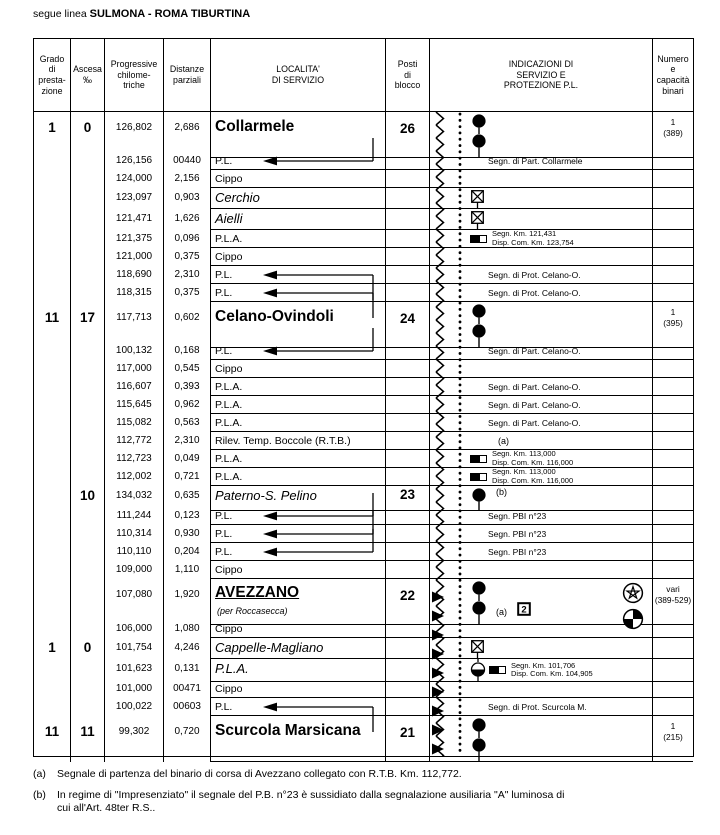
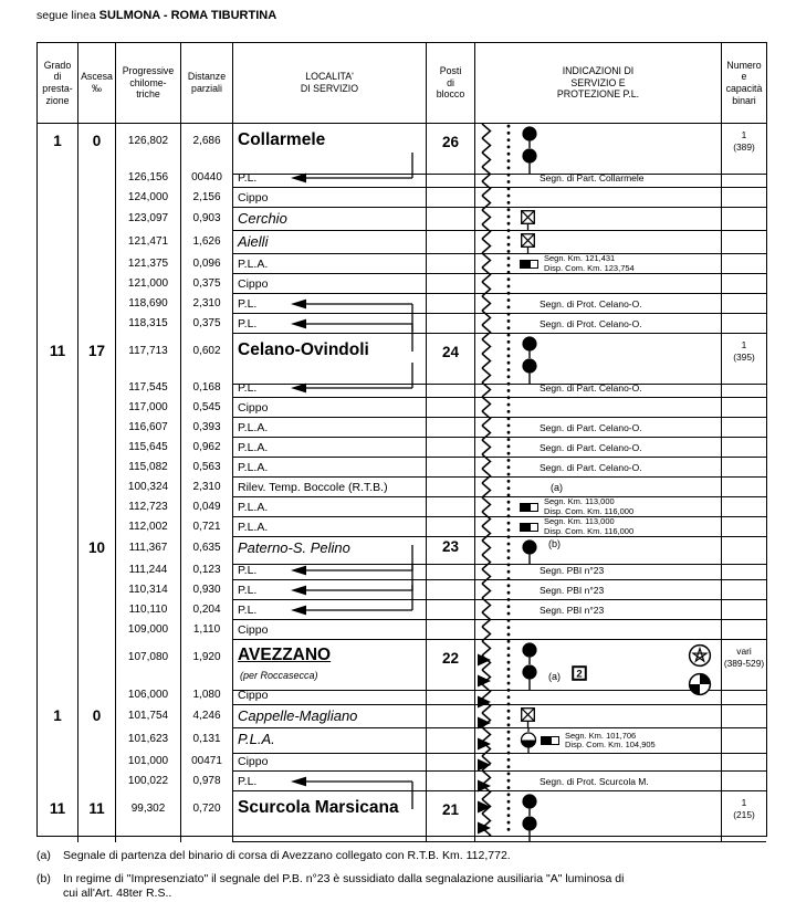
  segue linea SULMONA - ROMA TIBURTINA
  Grado
  di
  presta-
  zione
  Ascesa
  ‰
  Progressive
  chilome-
  triche
  Distanze
  parziali
  LOCALITA'
  DI SERVIZIO
  Posti
  di
  blocco
  INDICAZIONI DI
  SERVIZIO E
  PROTEZIONE P.L.
  Numero
  e
  capacità
  binari
  1
  0
  126,802
  2,686
  Collarmele
  26
  1
  (389)
  126,156
  00440
  P.L.
  Segn. di Part. Collarmele
  124,000
  2,156
  Cippo
  123,097
  0,903
  Cerchio
  121,471
  1,626
  Aielli
  121,375
  0,096
  P.L.A.
  Segn. Km. 121,431
  Disp. Com. Km. 123,754
  121,000
  0,375
  Cippo
  118,690
  2,310
  P.L.
  Segn. di Prot. Celano-O.
  118,315
  0,375
  P.L.
  Segn. di Prot. Celano-O.
  11
  17
  117,713
  0,602
  Celano-Ovindoli
  24
  1
  (395)
- 100,132
+ 117,545
  0,168
  P.L.
  Segn. di Part. Celano-O.
  117,000
  0,545
  Cippo
  116,607
  0,393
  P.L.A.
  Segn. di Part. Celano-O.
  115,645
  0,962
  P.L.A.
  Segn. di Part. Celano-O.
  115,082
  0,563
  P.L.A.
  Segn. di Part. Celano-O.
- 112,772
+ 100,324
  2,310
  Rilev. Temp. Boccole (R.T.B.)
  (a)
  112,723
  0,049
  P.L.A.
  Segn. Km. 113,000
  Disp. Com. Km. 116,000
  112,002
  0,721
  P.L.A.
  Segn. Km. 113,000
  Disp. Com. Km. 116,000
  10
- 134,032
+ 111,367
  0,635
  Paterno-S. Pelino
  23
  (b)
  111,244
  0,123
  P.L.
  Segn. PBI n°23
  110,314
  0,930
  P.L.
  Segn. PBI n°23
  110,110
  0,204
  P.L.
  Segn. PBI n°23
  109,000
  1,110
  Cippo
  107,080
  1,920
  AVEZZANO
  (per Roccasecca)
  22
  (a)
  2
  vari
  (389-529)
  106,000
  1,080
  Cippo
  1
  0
  101,754
  4,246
  Cappelle-Magliano
  101,623
  0,131
  P.L.A.
  Segn. Km. 101,706
  Disp. Com. Km. 104,905
  101,000
  00471
  Cippo
  100,022
- 00603
+ 0,978
  P.L.
  Segn. di Prot. Scurcola M.
  11
  11
  99,302
  0,720
  Scurcola Marsicana
  21
  1
  (215)
  (a)
  Segnale di partenza del binario di corsa di Avezzano collegato con R.T.B. Km. 112,772.
  (b)
  In regime di "Impresenziato" il segnale del P.B. n°23 è sussidiato dalla segnalazione ausiliaria "A" luminosa di
  cui all'Art. 48ter R.S..
